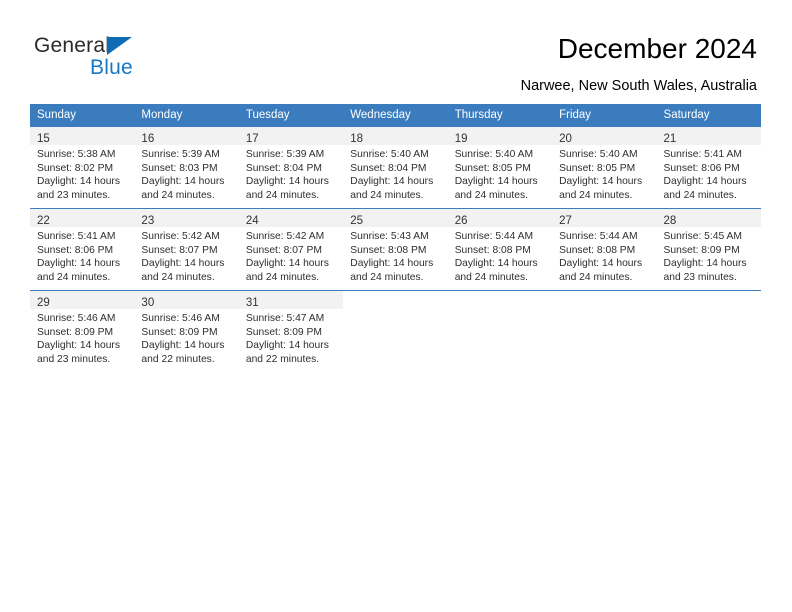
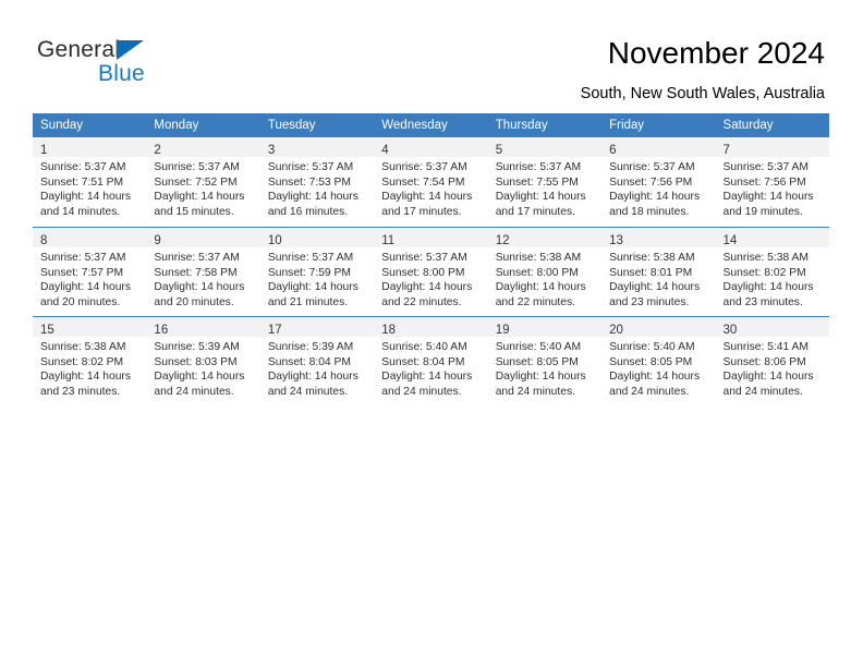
  General
  Blue
- December 2024
+ November 2024
- Narwee, New South Wales, Australia
+ South, New South Wales, Australia
  Sunday	Monday	Tuesday	Wednesday	Thursday	Friday	Saturday
+ 1Sunrise: 5:37 AMSunset: 7:51 PMDaylight: 14 hoursand 14 minutes.	2Sunrise: 5:37 AMSunset: 7:52 PMDaylight: 14 hoursand 15 minutes.	3Sunrise: 5:37 AMSunset: 7:53 PMDaylight: 14 hoursand 16 minutes.	4Sunrise: 5:37 AMSunset: 7:54 PMDaylight: 14 hoursand 17 minutes.	5Sunrise: 5:37 AMSunset: 7:55 PMDaylight: 14 hoursand 17 minutes.	6Sunrise: 5:37 AMSunset: 7:56 PMDaylight: 14 hoursand 18 minutes.	7Sunrise: 5:37 AMSunset: 7:56 PMDaylight: 14 hoursand 19 minutes.
+ 8Sunrise: 5:37 AMSunset: 7:57 PMDaylight: 14 hoursand 20 minutes.	9Sunrise: 5:37 AMSunset: 7:58 PMDaylight: 14 hoursand 20 minutes.	10Sunrise: 5:37 AMSunset: 7:59 PMDaylight: 14 hoursand 21 minutes.	11Sunrise: 5:37 AMSunset: 8:00 PMDaylight: 14 hoursand 22 minutes.	12Sunrise: 5:38 AMSunset: 8:00 PMDaylight: 14 hoursand 22 minutes.	13Sunrise: 5:38 AMSunset: 8:01 PMDaylight: 14 hoursand 23 minutes.	14Sunrise: 5:38 AMSunset: 8:02 PMDaylight: 14 hoursand 23 minutes.
- 15Sunrise: 5:38 AMSunset: 8:02 PMDaylight: 14 hoursand 23 minutes.	16Sunrise: 5:39 AMSunset: 8:03 PMDaylight: 14 hoursand 24 minutes.	17Sunrise: 5:39 AMSunset: 8:04 PMDaylight: 14 hoursand 24 minutes.	18Sunrise: 5:40 AMSunset: 8:04 PMDaylight: 14 hoursand 24 minutes.	19Sunrise: 5:40 AMSunset: 8:05 PMDaylight: 14 hoursand 24 minutes.	20Sunrise: 5:40 AMSunset: 8:05 PMDaylight: 14 hoursand 24 minutes.	21Sunrise: 5:41 AMSunset: 8:06 PMDaylight: 14 hoursand 24 minutes.
+ 15Sunrise: 5:38 AMSunset: 8:02 PMDaylight: 14 hoursand 23 minutes.	16Sunrise: 5:39 AMSunset: 8:03 PMDaylight: 14 hoursand 24 minutes.	17Sunrise: 5:39 AMSunset: 8:04 PMDaylight: 14 hoursand 24 minutes.	18Sunrise: 5:40 AMSunset: 8:04 PMDaylight: 14 hoursand 24 minutes.	19Sunrise: 5:40 AMSunset: 8:05 PMDaylight: 14 hoursand 24 minutes.	20Sunrise: 5:40 AMSunset: 8:05 PMDaylight: 14 hoursand 24 minutes.	30Sunrise: 5:41 AMSunset: 8:06 PMDaylight: 14 hoursand 24 minutes.
- 22Sunrise: 5:41 AMSunset: 8:06 PMDaylight: 14 hoursand 24 minutes.	23Sunrise: 5:42 AMSunset: 8:07 PMDaylight: 14 hoursand 24 minutes.	24Sunrise: 5:42 AMSunset: 8:07 PMDaylight: 14 hoursand 24 minutes.	25Sunrise: 5:43 AMSunset: 8:08 PMDaylight: 14 hoursand 24 minutes.	26Sunrise: 5:44 AMSunset: 8:08 PMDaylight: 14 hoursand 24 minutes.	27Sunrise: 5:44 AMSunset: 8:08 PMDaylight: 14 hoursand 24 minutes.	28Sunrise: 5:45 AMSunset: 8:09 PMDaylight: 14 hoursand 23 minutes.
- 29Sunrise: 5:46 AMSunset: 8:09 PMDaylight: 14 hoursand 23 minutes.	30Sunrise: 5:46 AMSunset: 8:09 PMDaylight: 14 hoursand 22 minutes.	31Sunrise: 5:47 AMSunset: 8:09 PMDaylight: 14 hoursand 22 minutes.
